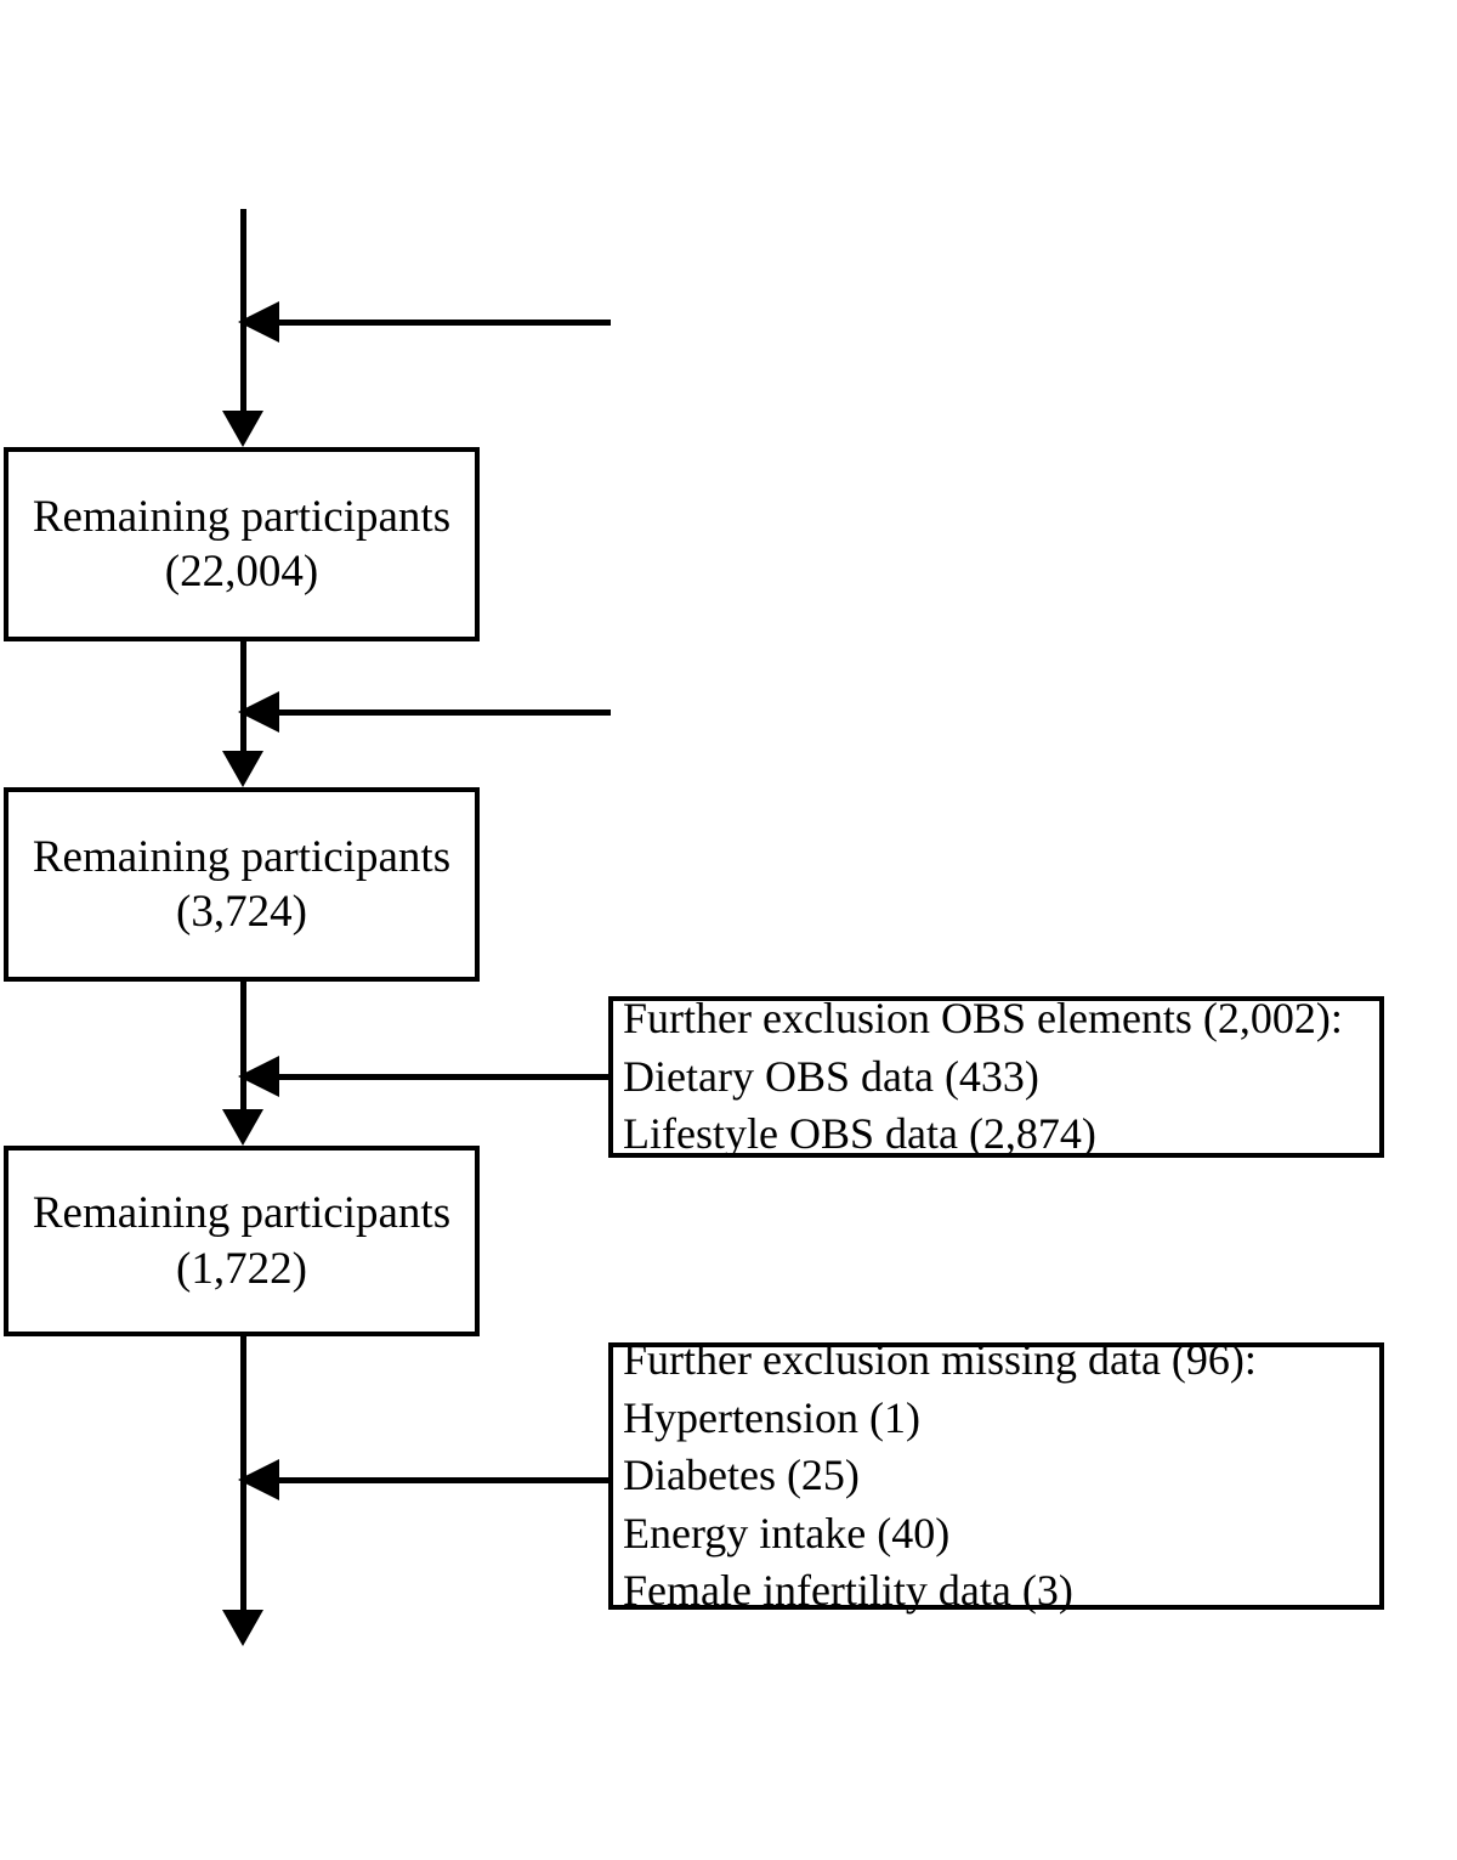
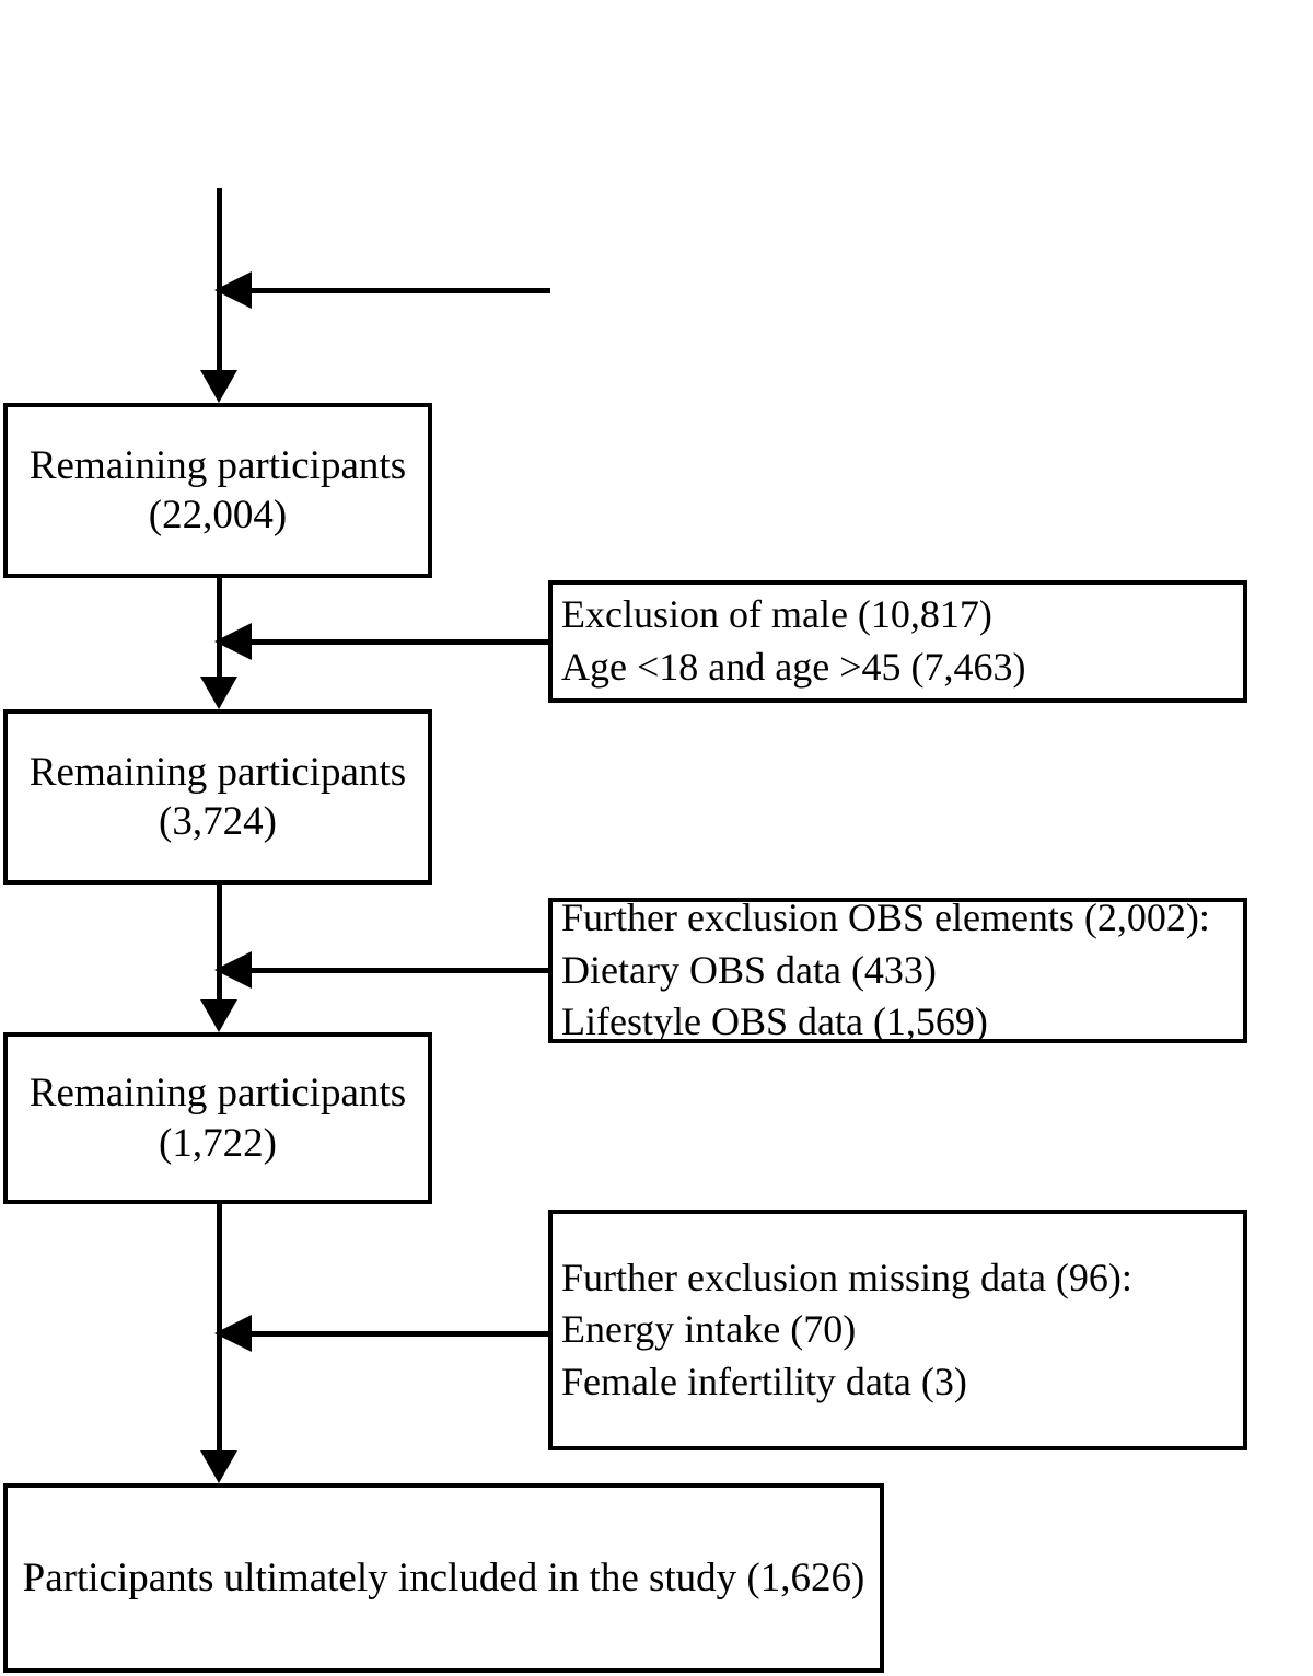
  Remaining participants
  (22,004)
  Remaining participants
  (3,724)
  Remaining participants
  (1,722)
+ Participants ultimately included in the study (1,626)
+ Exclusion of male (10,817)
+ Age <18 and age >45 (7,463)
  Further exclusion OBS elements (2,002):
  Dietary OBS data (433)
- Lifestyle OBS data (2,874)
+ Lifestyle OBS data (1,569)
  Further exclusion missing data (96):
- Hypertension (1)
- Diabetes (25)
- Energy intake (40)
+ Energy intake (70)
  Female infertility data (3)
